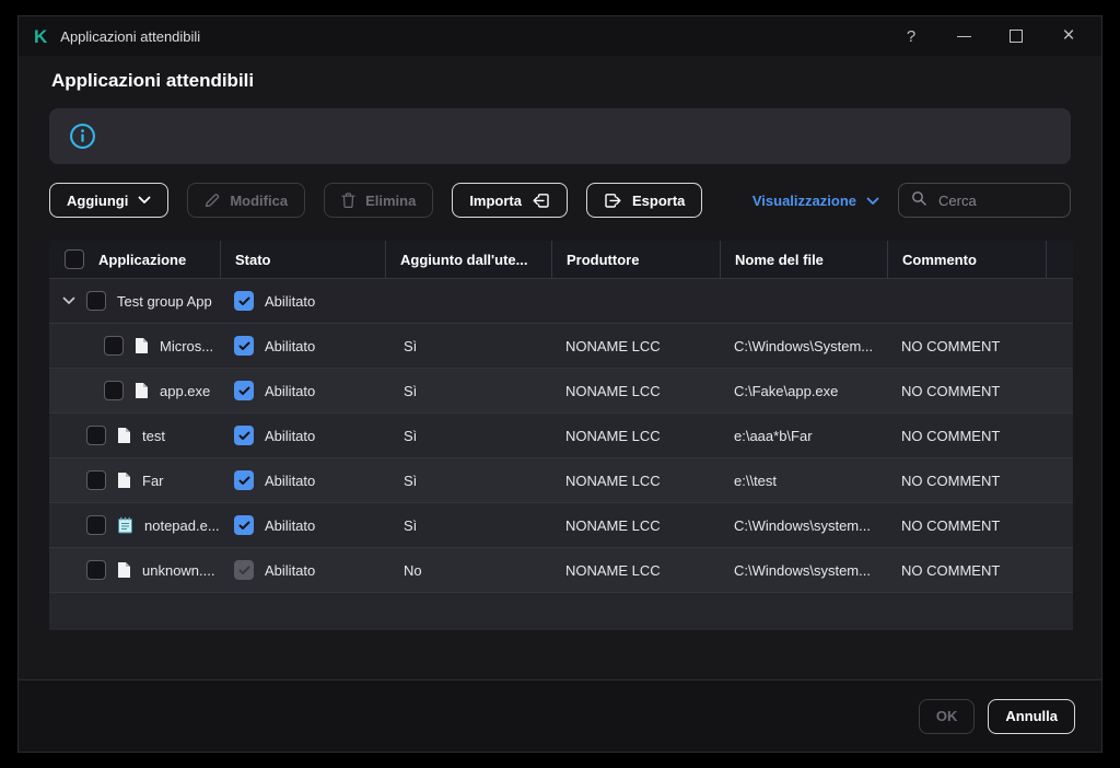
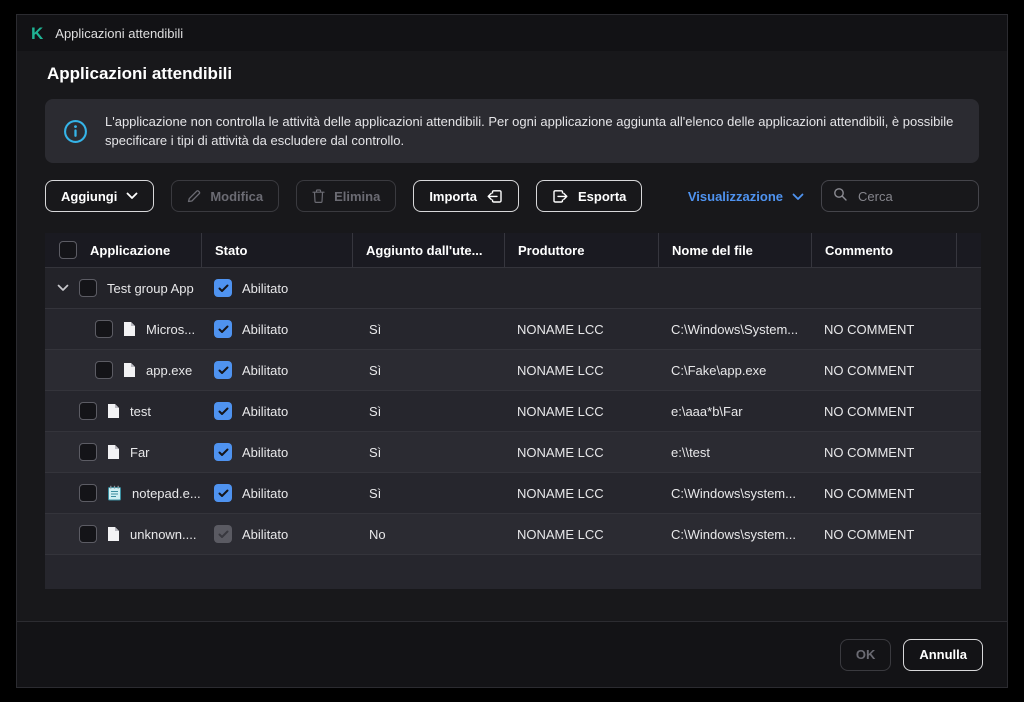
  K
  Applicazioni attendibili
- ?
- ×
  Applicazioni attendibili
+ L'applicazione non controlla le attività delle applicazioni attendibili. Per ogni applicazione aggiunta all'elenco delle applicazioni attendibili, è possibile specificare i tipi di attività da escludere dal controllo.
  Aggiungi
  Modifica
  Elimina
  Importa
  Esporta
  Visualizzazione
  Cerca
  Applicazione
  Stato
  Aggiunto dall'ute...
  Produttore
  Nome del file
  Commento
  Test group App
  Abilitato
  Micros...
  Abilitato
  Sì
  NONAME LCC
  C:\Windows\System...
  NO COMMENT
  app.exe
  Abilitato
  Sì
  NONAME LCC
  C:\Fake\app.exe
  NO COMMENT
  test
  Abilitato
  Sì
  NONAME LCC
  e:\aaa*b\Far
  NO COMMENT
  Far
  Abilitato
  Sì
  NONAME LCC
  e:\\test
  NO COMMENT
  notepad.e...
  Abilitato
  Sì
  NONAME LCC
  C:\Windows\system...
  NO COMMENT
  unknown....
  Abilitato
  No
  NONAME LCC
  C:\Windows\system...
  NO COMMENT
  OK
  Annulla
